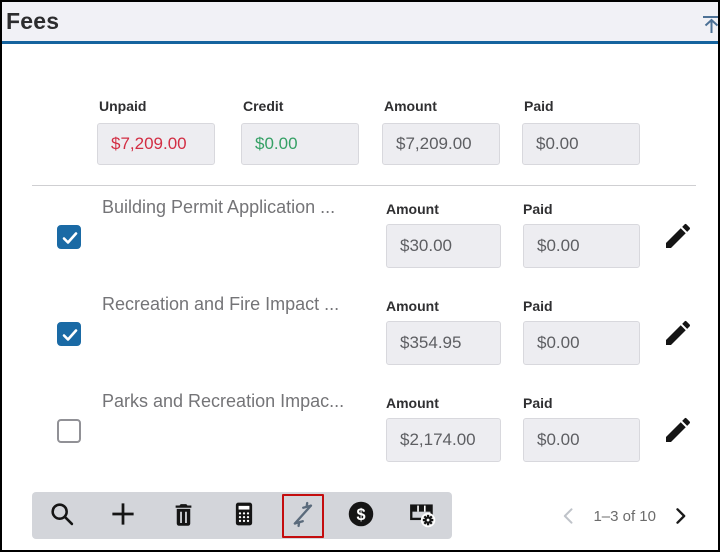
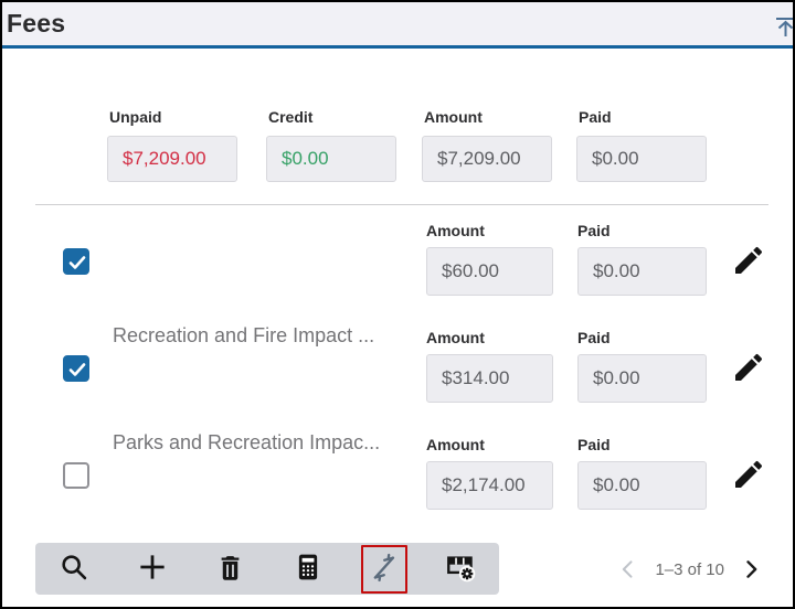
  Fees
  Unpaid
  $7,209.00
  Credit
  $0.00
  Amount
  $7,209.00
  Paid
  $0.00
- Building Permit Application ...
  Amount
- $30.00
+ $60.00
  Paid
  $0.00
  Recreation and Fire Impact ...
  Amount
- $354.95
+ $314.00
  Paid
  $0.00
  Parks and Recreation Impac...
  Amount
  $2,174.00
  Paid
  $0.00
- $
  1–3 of 10
